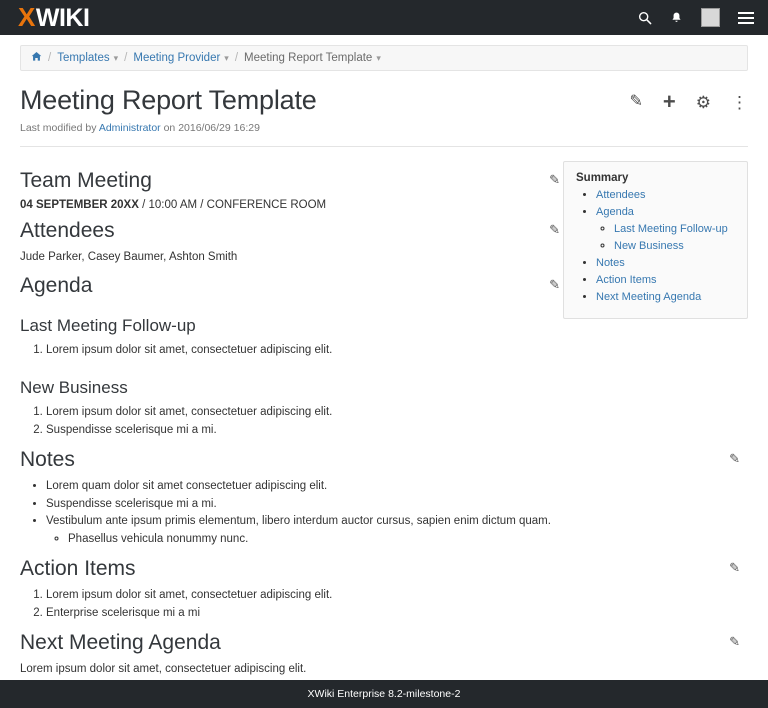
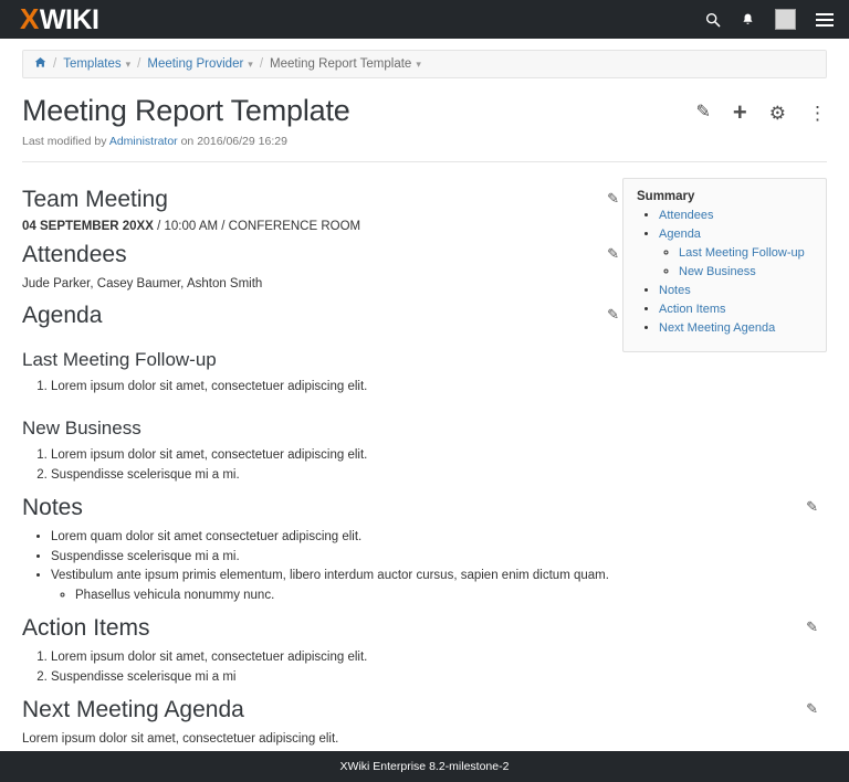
  X
  WIKI
  /
  Templates
  ▾
  /
  Meeting Provider
  ▾
  /
  Meeting Report Template
  ▾
  Meeting Report Template
  Last modified by Administrator on 2016/06/29 16:29
  ✎
  +
  ⚙
  ⋮
  Summary
  Attendees
  Agenda
  Last Meeting Follow-up
  New Business
  Notes
  Action Items
  Next Meeting Agenda
  Team Meeting
  ✎
  04 SEPTEMBER 20XX / 10:00 AM / CONFERENCE ROOM
  Attendees
  ✎
  Jude Parker, Casey Baumer, Ashton Smith
  Agenda
  ✎
  Last Meeting Follow-up
  Lorem ipsum dolor sit amet, consectetuer adipiscing elit.
  New Business
  Lorem ipsum dolor sit amet, consectetuer adipiscing elit.
  Suspendisse scelerisque mi a mi.
  Notes
  ✎
  Lorem quam dolor sit amet consectetuer adipiscing elit.
  Suspendisse scelerisque mi a mi.
  Vestibulum ante ipsum primis elementum, libero interdum auctor cursus, sapien enim dictum quam.
  Phasellus vehicula nonummy nunc.
  Action Items
  ✎
  Lorem ipsum dolor sit amet, consectetuer adipiscing elit.
- Enterprise scelerisque mi a mi
+ Suspendisse scelerisque mi a mi
  Next Meeting Agenda
  ✎
  Lorem ipsum dolor sit amet, consectetuer adipiscing elit.
  XWiki Enterprise 8.2-milestone-2
